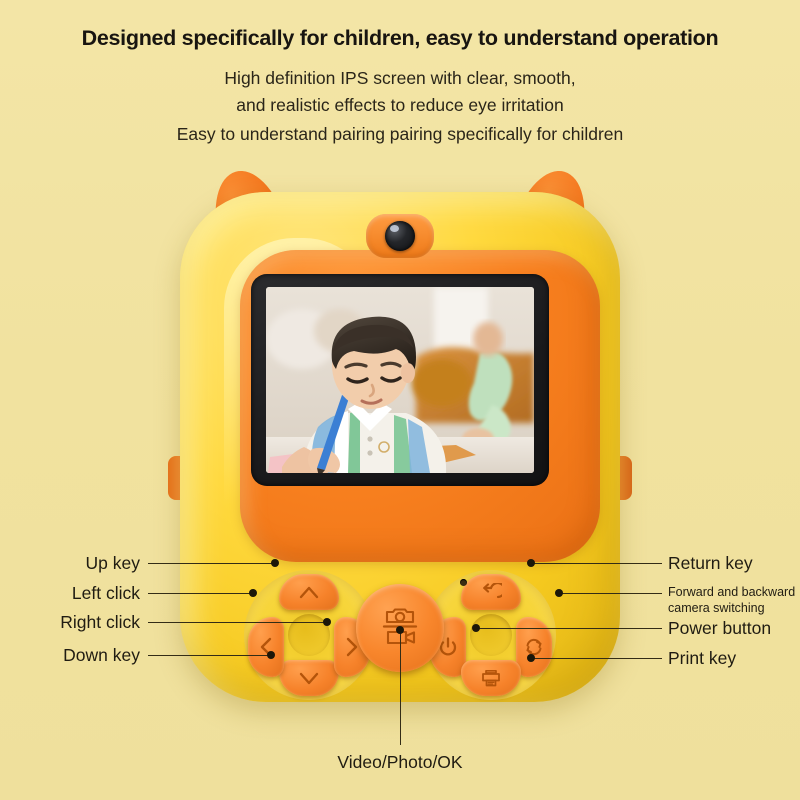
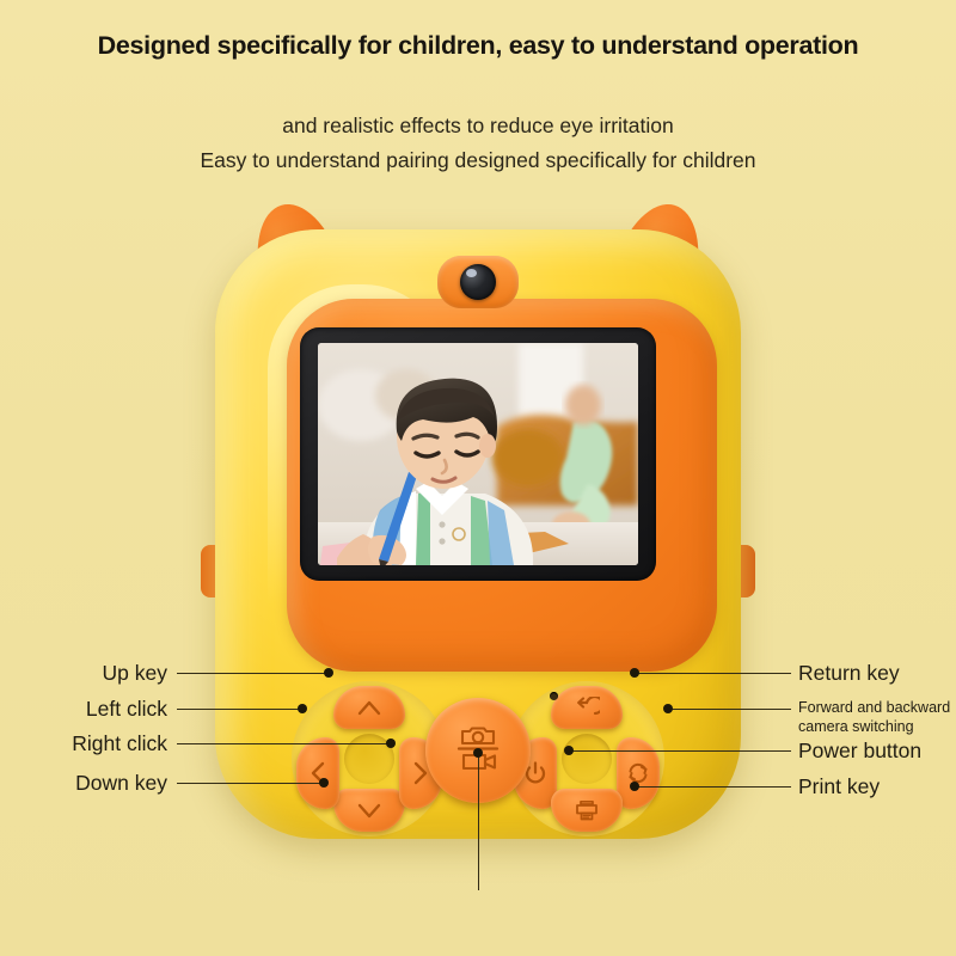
  Designed specifically for children, easy to understand operation
- High definition IPS screen with clear, smooth,
  and realistic effects to reduce eye irritation
- Easy to understand pairing pairing specifically for children
+ Easy to understand pairing designed specifically for children
  Up key
  Left click
  Right click
  Down key
  Return key
  Forward and backward
  camera switching
  Power button
  Print key
- Video/Photo/OK
